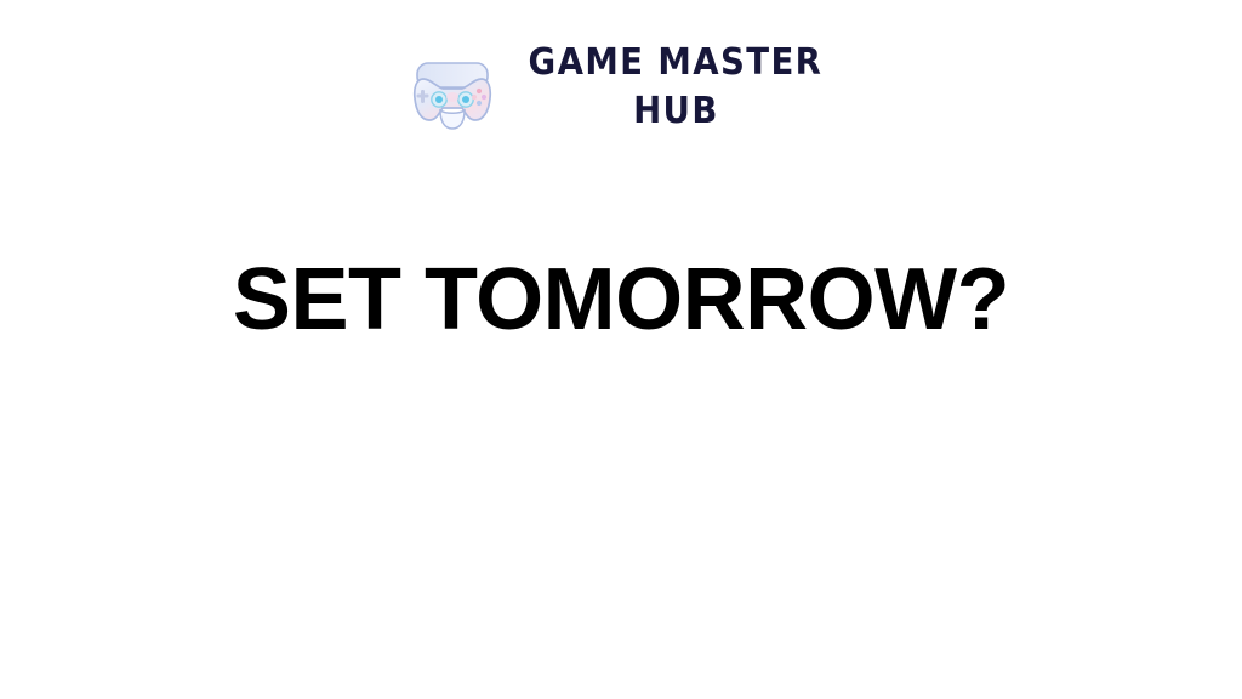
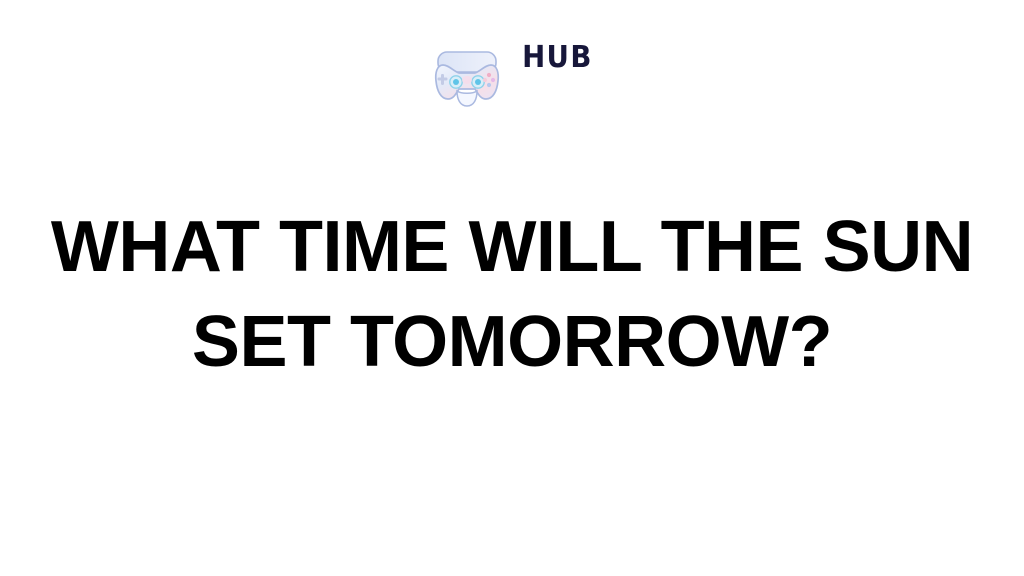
- GAME MASTER
  HUB
+ WHAT TIME WILL THE SUN
  SET TOMORROW?
